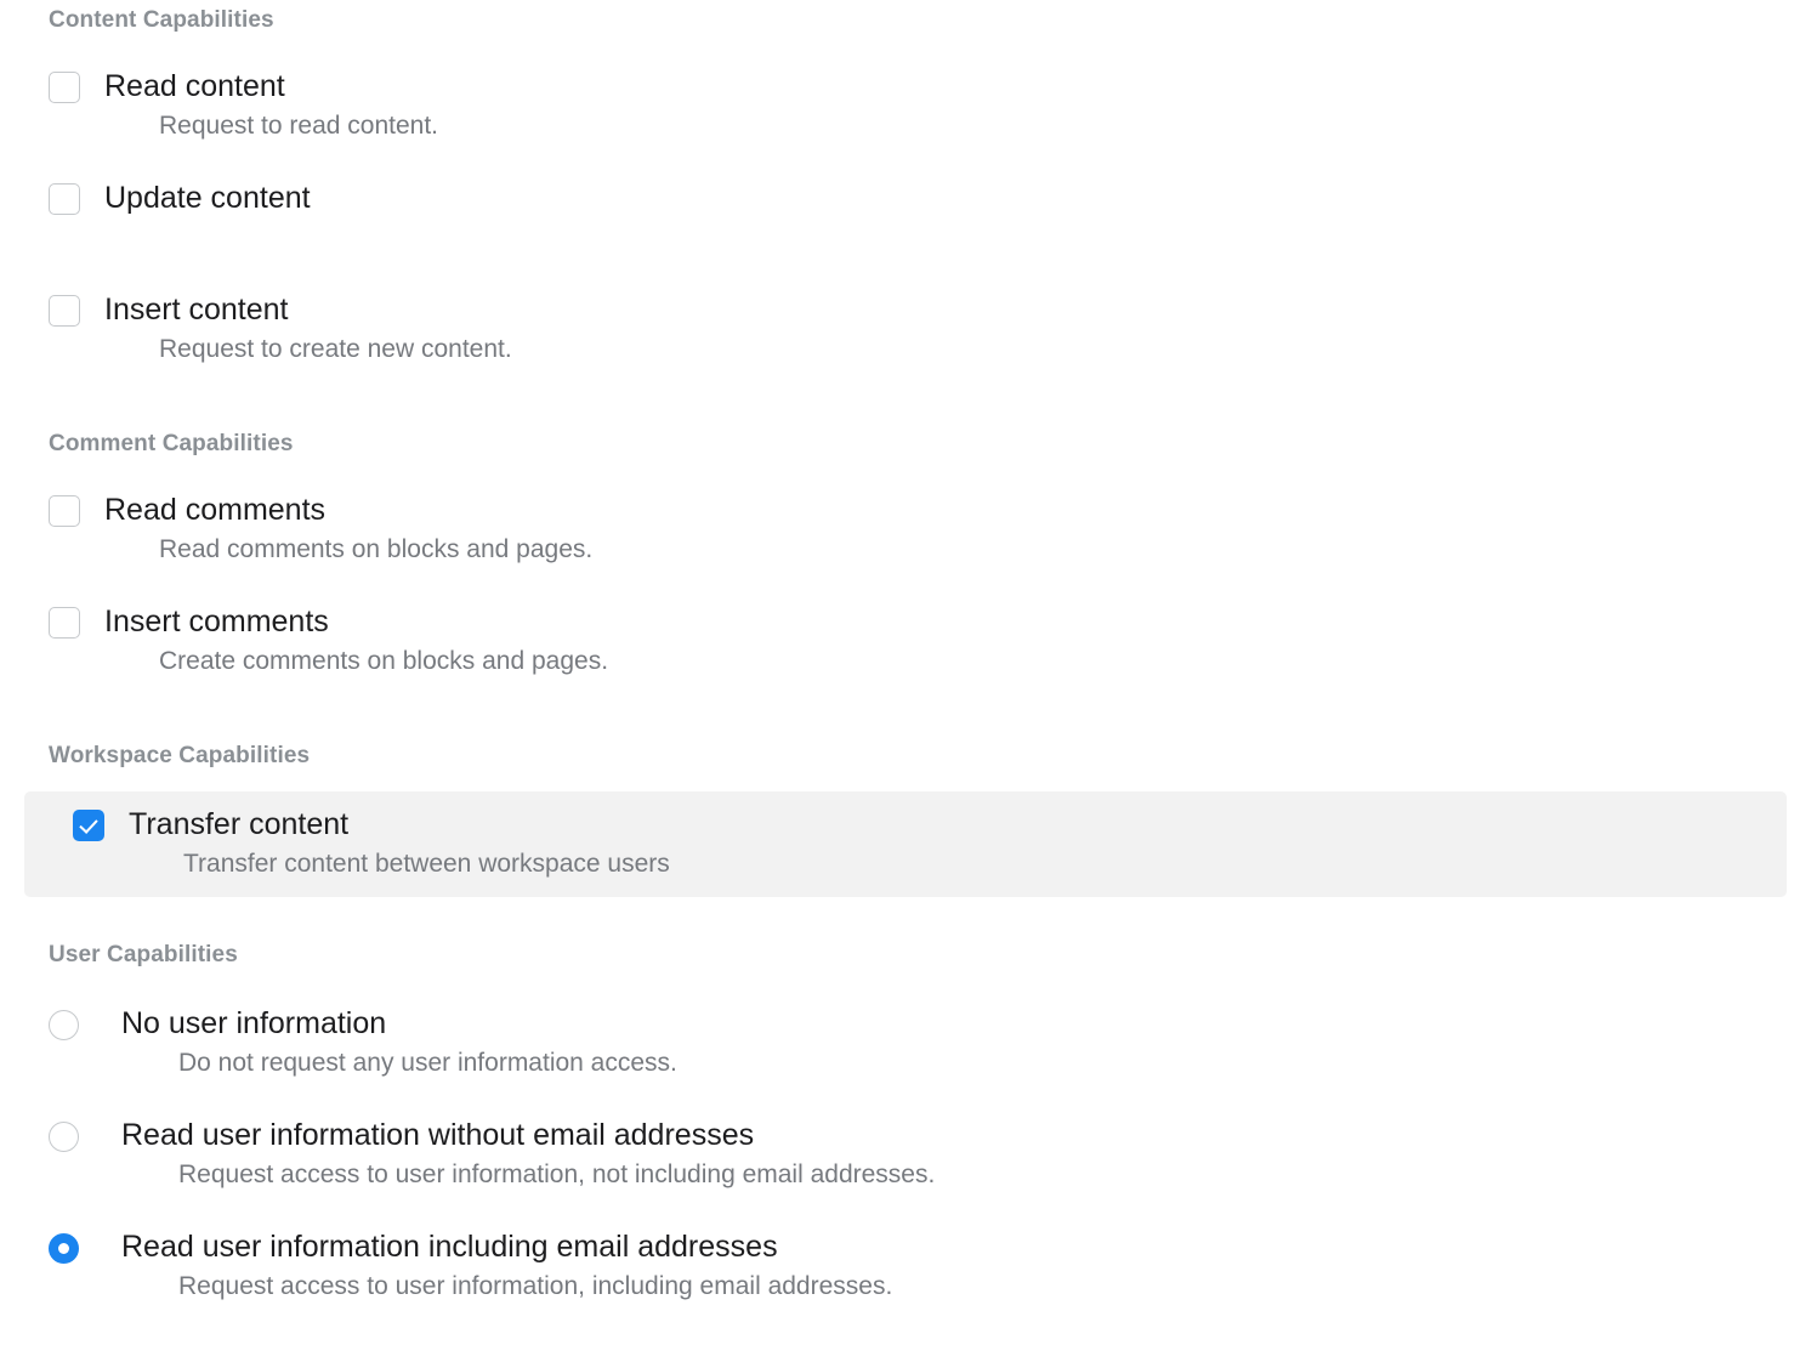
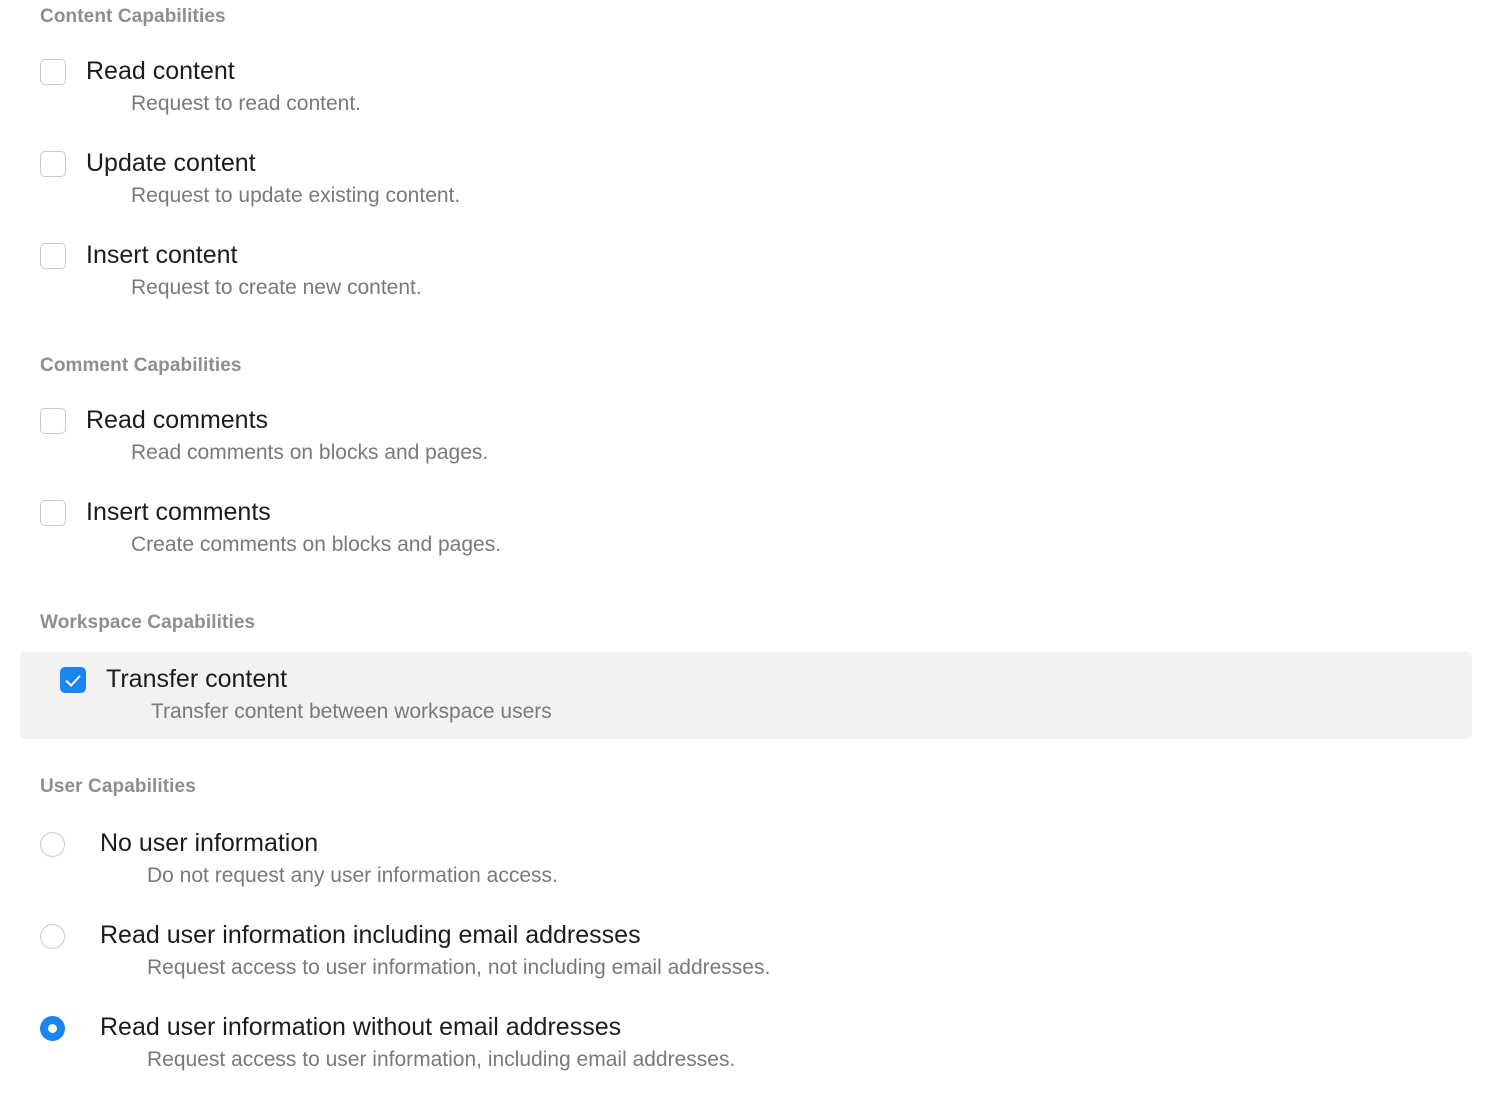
  Content Capabilities
  Read content
  Request to read content.
  Update content
+ Request to update existing content.
  Insert content
  Request to create new content.
  Comment Capabilities
  Read comments
  Read comments on blocks and pages.
  Insert comments
  Create comments on blocks and pages.
  Workspace Capabilities
  Transfer content
  Transfer content between workspace users
  User Capabilities
  No user information
  Do not request any user information access.
- Read user information without email addresses
+ Read user information including email addresses
  Request access to user information, not including email addresses.
- Read user information including email addresses
+ Read user information without email addresses
  Request access to user information, including email addresses.
